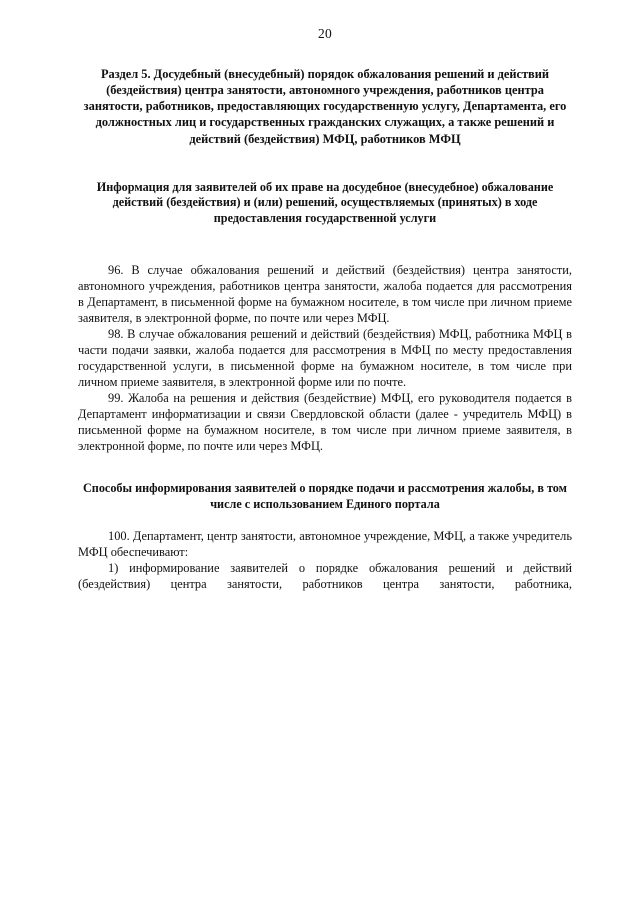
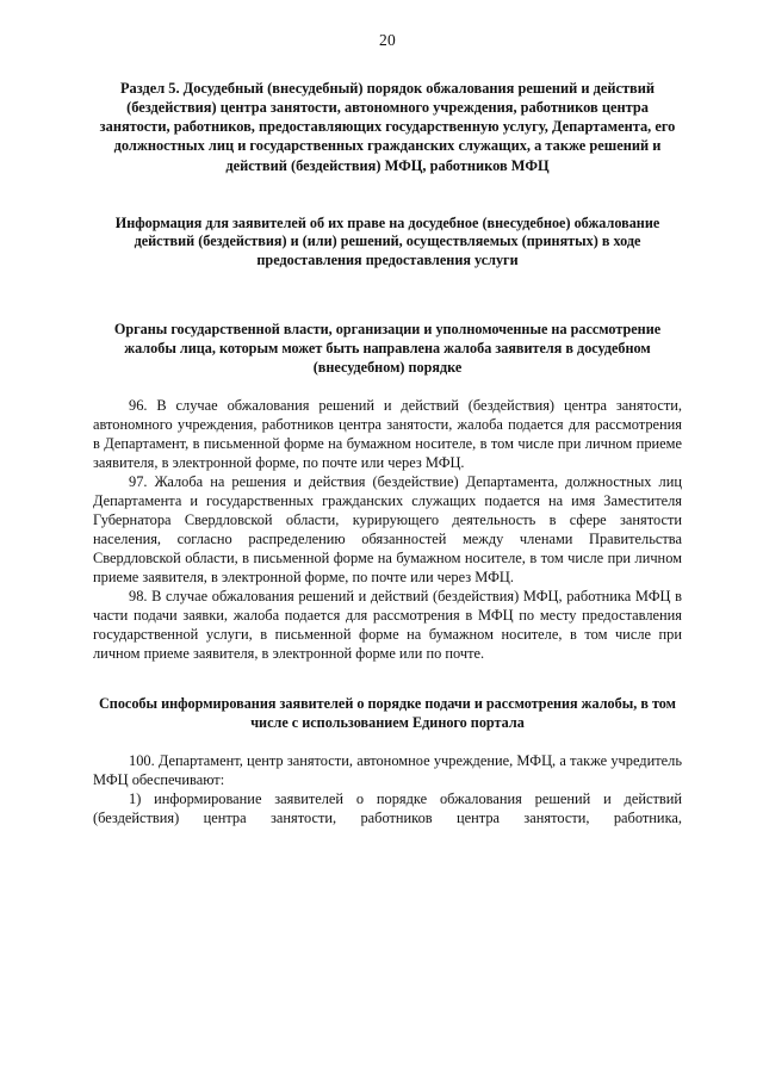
  20
  Раздел 5. Досудебный (внесудебный) порядок обжалования решений и действий (бездействия) центра занятости, автономного учреждения, работников центра занятости, работников, предоставляющих государственную услугу, Департамента, его должностных лиц и государственных гражданских служащих, а также решений и действий (бездействия) МФЦ, работников МФЦ
- Информация для заявителей об их праве на досудебное (внесудебное) обжалование действий (бездействия) и (или) решений, осуществляемых (принятых) в ходе предоставления государственной услуги
+ Информация для заявителей об их праве на досудебное (внесудебное) обжалование действий (бездействия) и (или) решений, осуществляемых (принятых) в ходе предоставления предоставления услуги
+ Органы государственной власти, организации и уполномоченные на рассмотрение жалобы лица, которым может быть направлена жалоба заявителя в досудебном (внесудебном) порядке
  96. В случае обжалования решений и действий (бездействия) центра занятости, автономного учреждения, работников центра занятости, жалоба подается для рассмотрения в Департамент, в письменной форме на бумажном носителе, в том числе при личном приеме заявителя, в электронной форме, по почте или через МФЦ.
+ 97. Жалоба на решения и действия (бездействие) Департамента, должностных лиц Департамента и государственных гражданских служащих подается на имя Заместителя Губернатора Свердловской области, курирующего деятельность в сфере занятости населения, согласно распределению обязанностей между членами Правительства Свердловской области, в письменной форме на бумажном носителе, в том числе при личном приеме заявителя, в электронной форме, по почте или через МФЦ.
  98. В случае обжалования решений и действий (бездействия) МФЦ, работника МФЦ в части подачи заявки, жалоба подается для рассмотрения в МФЦ по месту предоставления государственной услуги, в письменной форме на бумажном носителе, в том числе при личном приеме заявителя, в электронной форме или по почте.
- 99. Жалоба на решения и действия (бездействие) МФЦ, его руководителя подается в Департамент информатизации и связи Свердловской области (далее - учредитель МФЦ) в письменной форме на бумажном носителе, в том числе при личном приеме заявителя, в электронной форме, по почте или через МФЦ.
  Способы информирования заявителей о порядке подачи и рассмотрения жалобы, в том числе с использованием Единого портала
  100. Департамент, центр занятости, автономное учреждение, МФЦ, а также учредитель МФЦ обеспечивают:
  1) информирование заявителей о порядке обжалования решений и действий (бездействия) центра занятости, работников центра занятости, работника,
